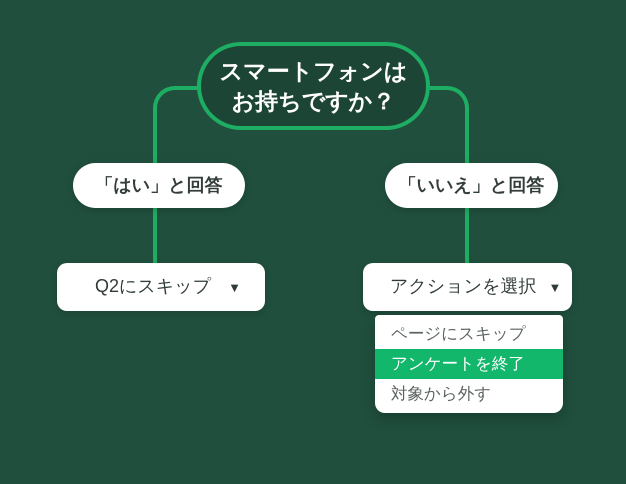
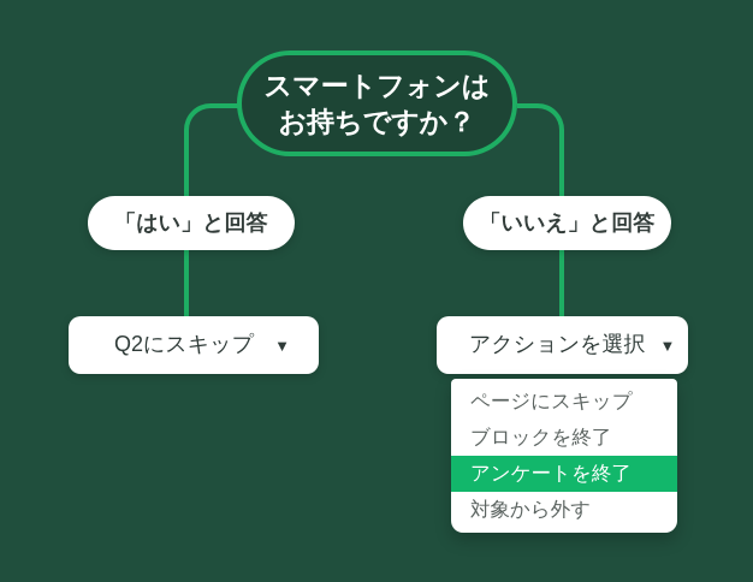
  スマートフォンは
  お持ちですか？
  「はい」と回答
  「いいえ」と回答
  Q2にスキップ
  ▼
  アクションを選択
  ▼
  ページにスキップ
+ ブロックを終了
  アンケートを終了
  対象から外す
